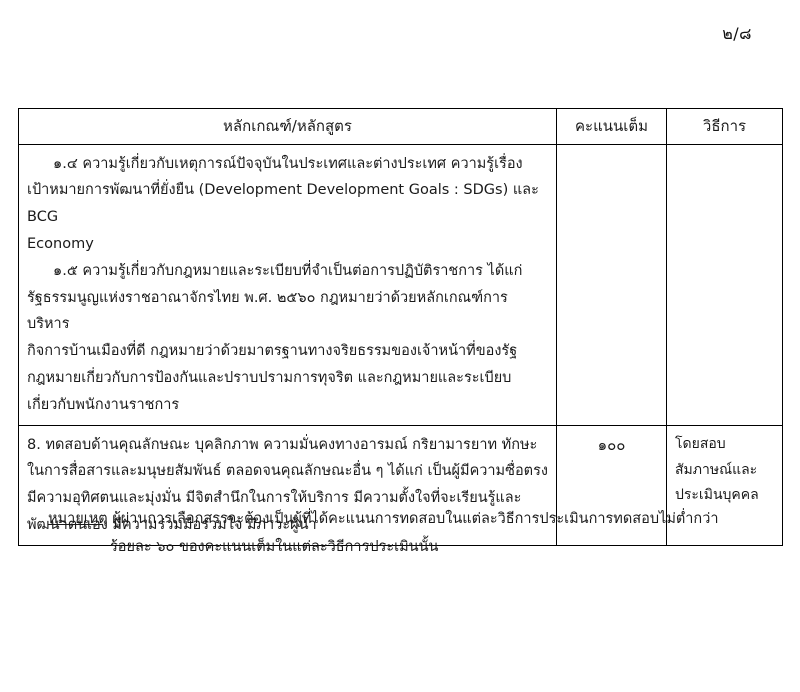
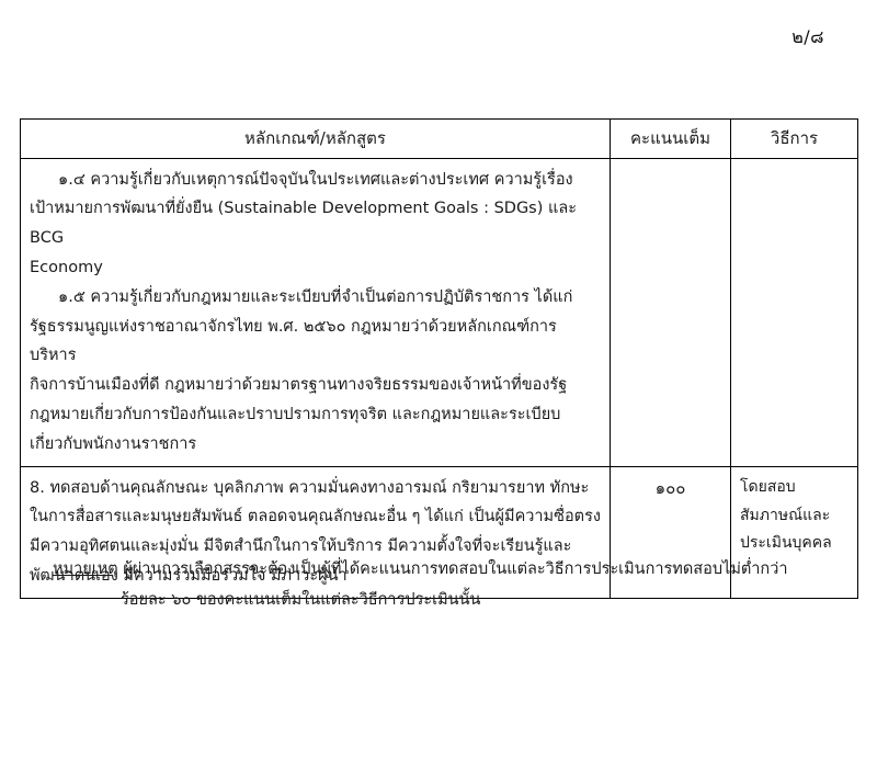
  ๒/๘
  หลักเกณฑ์/หลักสูตร	คะแนนเต็ม	วิธีการ
- ๑.๔ ความรู้เกี่ยวกับเหตุการณ์ปัจจุบันในประเทศและต่างประเทศ ความรู้เรื่อง เป้าหมายการพัฒนาที่ยั่งยืน (Development Development Goals : SDGs) และ BCG Economy ๑.๕ ความรู้เกี่ยวกับกฎหมายและระเบียบที่จำเป็นต่อการปฏิบัติราชการ ได้แก่ รัฐธรรมนูญแห่งราชอาณาจักรไทย พ.ศ. ๒๕๖๐ กฎหมายว่าด้วยหลักเกณฑ์การบริหาร กิจการบ้านเมืองที่ดี กฎหมายว่าด้วยมาตรฐานทางจริยธรรมของเจ้าหน้าที่ของรัฐ กฎหมายเกี่ยวกับการป้องกันและปราบปรามการทุจริต และกฎหมายและระเบียบ เกี่ยวกับพนักงานราชการ
+ ๑.๔ ความรู้เกี่ยวกับเหตุการณ์ปัจจุบันในประเทศและต่างประเทศ ความรู้เรื่อง เป้าหมายการพัฒนาที่ยั่งยืน (Sustainable Development Goals : SDGs) และ BCG Economy ๑.๕ ความรู้เกี่ยวกับกฎหมายและระเบียบที่จำเป็นต่อการปฏิบัติราชการ ได้แก่ รัฐธรรมนูญแห่งราชอาณาจักรไทย พ.ศ. ๒๕๖๐ กฎหมายว่าด้วยหลักเกณฑ์การบริหาร กิจการบ้านเมืองที่ดี กฎหมายว่าด้วยมาตรฐานทางจริยธรรมของเจ้าหน้าที่ของรัฐ กฎหมายเกี่ยวกับการป้องกันและปราบปรามการทุจริต และกฎหมายและระเบียบ เกี่ยวกับพนักงานราชการ
  8. ทดสอบด้านคุณลักษณะ บุคลิกภาพ ความมั่นคงทางอารมณ์ กริยามารยาท ทักษะ ในการสื่อสารและมนุษยสัมพันธ์ ตลอดจนคุณลักษณะอื่น ๆ ได้แก่ เป็นผู้มีความซื่อตรง มีความอุทิศตนและมุ่งมั่น มีจิตสำนึกในการให้บริการ มีความตั้งใจที่จะเรียนรู้และ พัฒนาตนเอง มีความร่วมมือร่วมใจ มีภาวะผู้นำ	๑๐๐	โดยสอบสัมภาษณ์และ ประเมินบุคคล
  หมายเหตุ ผู้ผ่านการเลือกสรรจะต้องเป็นผู้ที่ได้คะแนนการทดสอบในแต่ละวิธีการประเมินการทดสอบไม่ต่ำกว่า
  ร้อยละ ๖๐ ของคะแนนเต็มในแต่ละวิธีการประเมินนั้น
